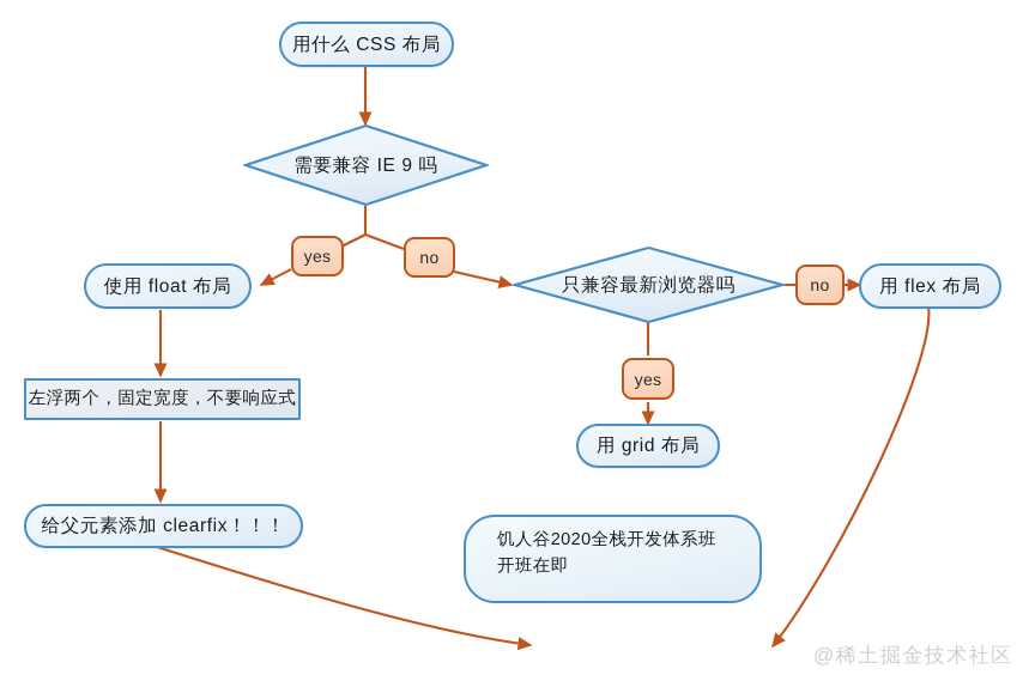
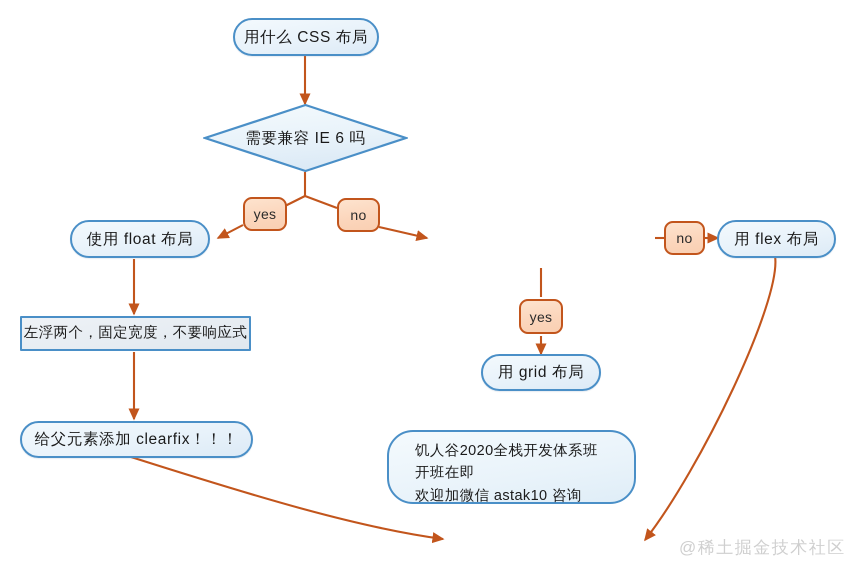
  用什么 CSS 布局
- 需要兼容 IE 9 吗
+ 需要兼容 IE 6 吗
  yes
  no
  使用 float 布局
- 只兼容最新浏览器吗
  no
  用 flex 布局
  yes
  用 grid 布局
  左浮两个，固定宽度，不要响应式
  给父元素添加 clearfix！！！
  饥人谷2020全栈开发体系班
  开班在即
+ 欢迎加微信 astak10 咨询
  @稀土掘金技术社区
